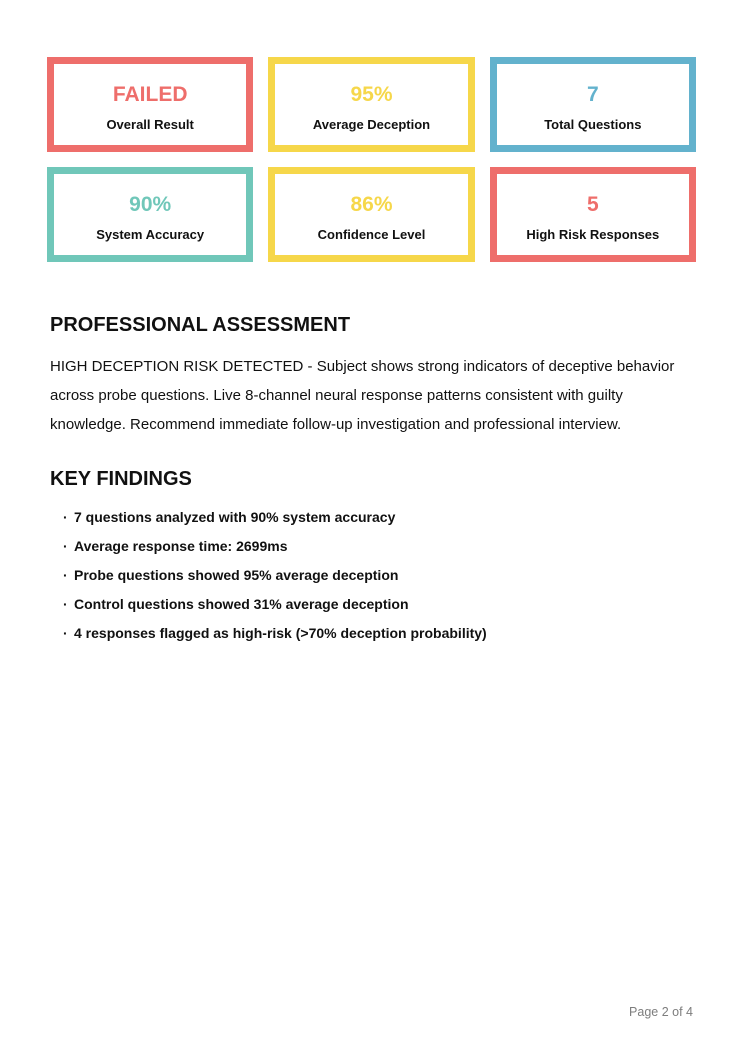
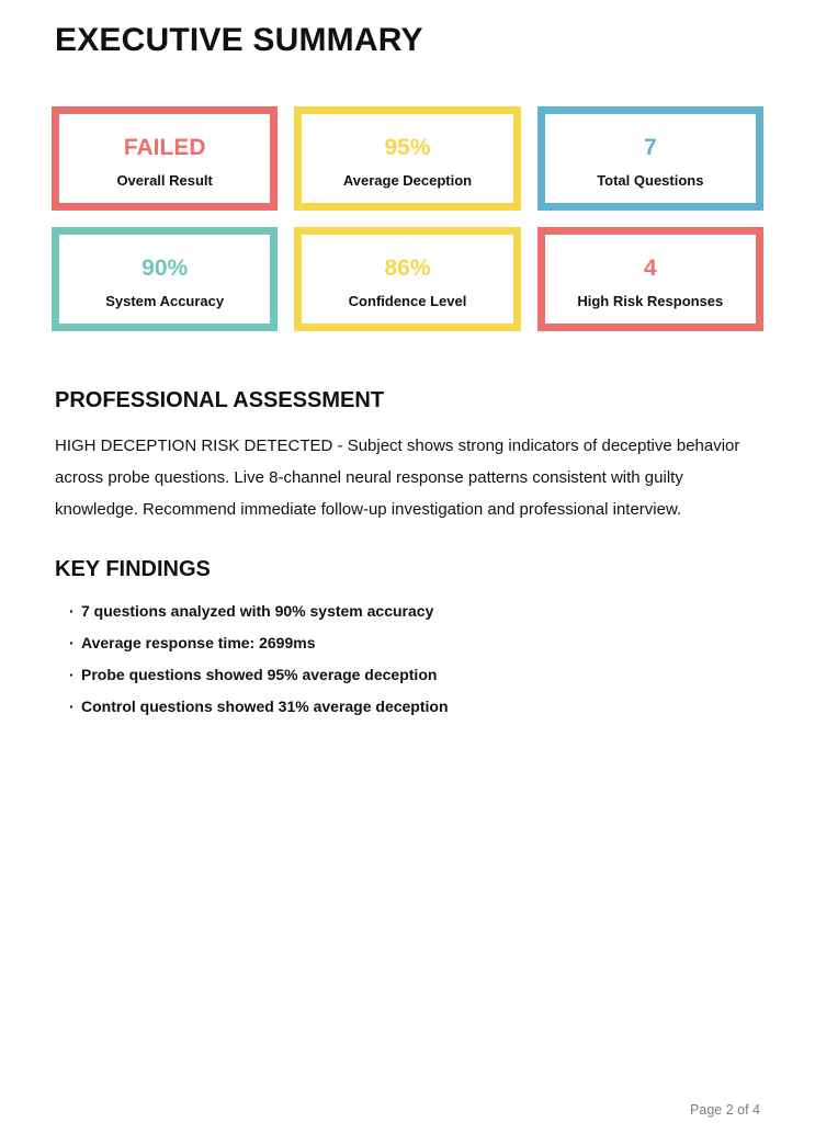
+ EXECUTIVE SUMMARY
  FAILED
  Overall Result
  95%
  Average Deception
  7
  Total Questions
  90%
  System Accuracy
  86%
  Confidence Level
- 5
+ 4
  High Risk Responses
  PROFESSIONAL ASSESSMENT
  HIGH DECEPTION RISK DETECTED - Subject shows strong indicators of deceptive behavior across probe questions. Live 8-channel neural response patterns consistent with guilty knowledge. Recommend immediate follow-up investigation and professional interview.
  KEY FINDINGS
  7 questions analyzed with 90% system accuracy
  Average response time: 2699ms
  Probe questions showed 95% average deception
  Control questions showed 31% average deception
- 4 responses flagged as high-risk (>70% deception probability)
  Page 2 of 4
